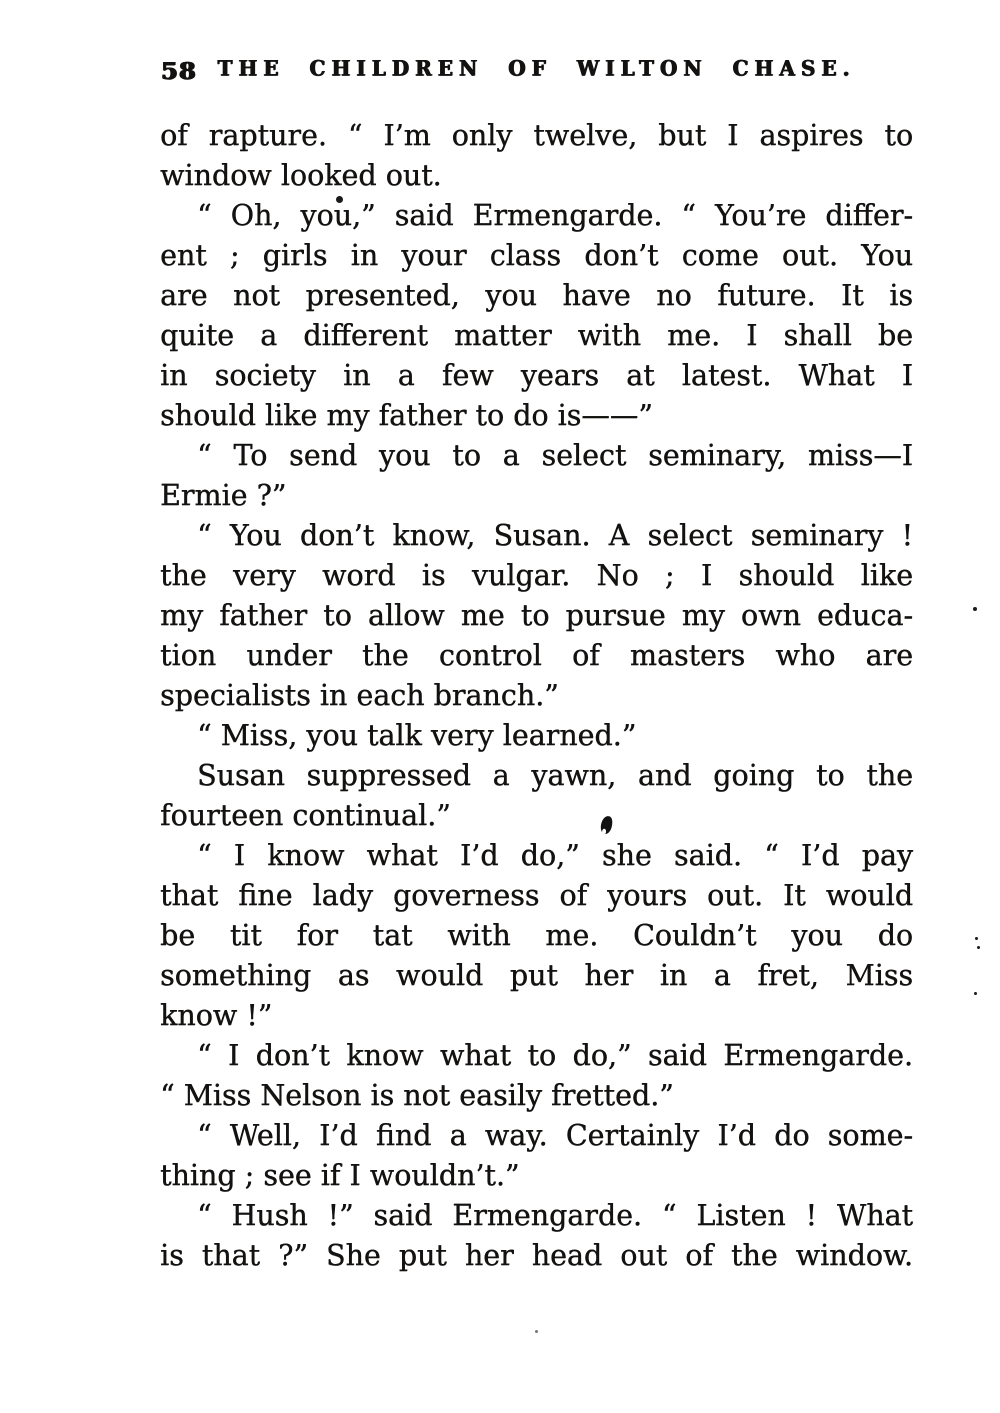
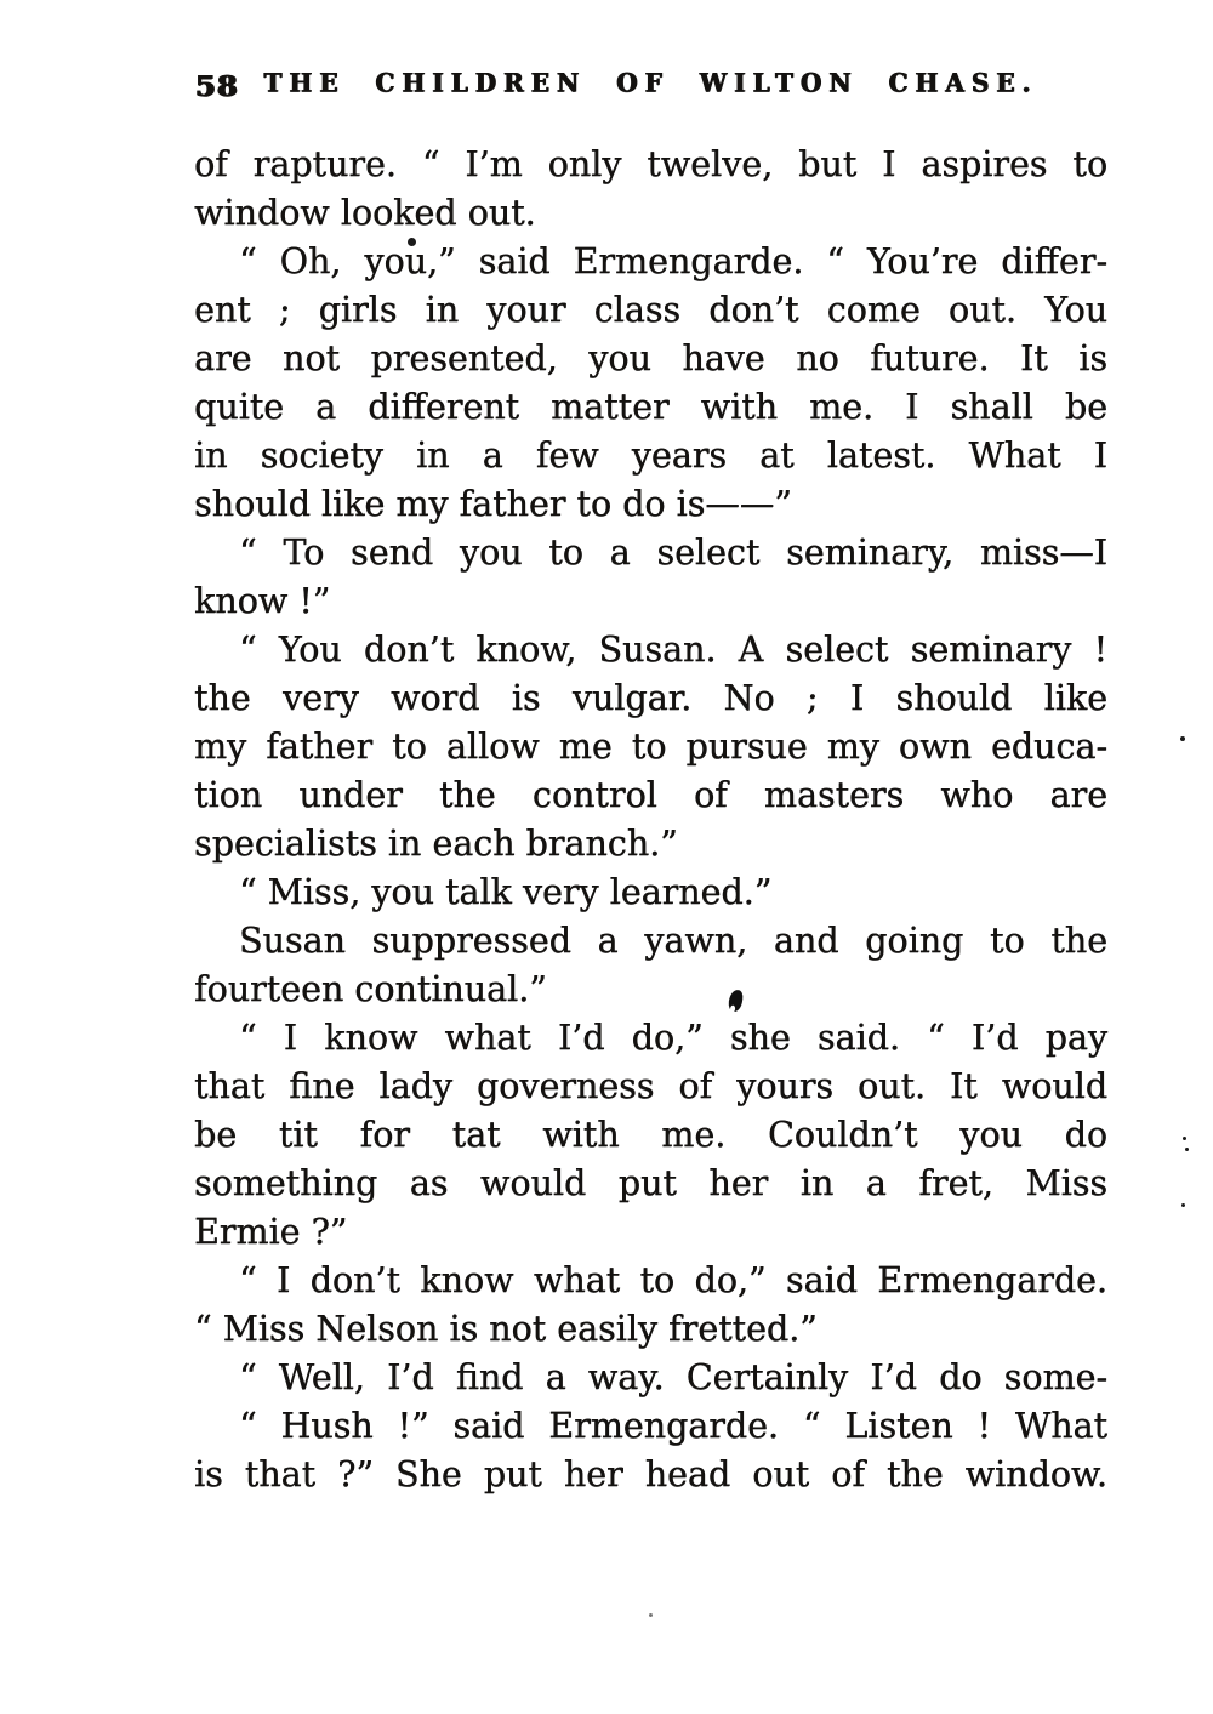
  58
  THE CHILDREN OF WILTON CHASE.
  of rapture. “ I’m only twelve, but I aspires to
  window looked out.
  “ Oh, you,” said Ermengarde. “ You’re differ-
  ent ; girls in your class don’t come out. You
  are not presented, you have no future. It is
  quite a different matter with me. I shall be
  in society in a few years at latest. What I
  should like my father to do is——”
  “ To send you to a select seminary, miss—I
- Ermie ?”
+ know !”
  “ You don’t know, Susan. A select seminary !
  the very word is vulgar. No ; I should like
  my father to allow me to pursue my own educa-
  tion under the control of masters who are
  specialists in each branch.”
  “ Miss, you talk very learned.”
  Susan suppressed a yawn, and going to the
  fourteen continual.”
  “ I know what I’d do,” she said. “ I’d pay
  that fine lady governess of yours out. It would
  be tit for tat with me. Couldn’t you do
  something as would put her in a fret, Miss
- know !”
+ Ermie ?”
  “ I don’t know what to do,” said Ermengarde.
  “ Miss Nelson is not easily fretted.”
  “ Well, I’d find a way. Certainly I’d do some-
- thing ; see if I wouldn’t.”
  “ Hush !” said Ermengarde. “ Listen ! What
  is that ?” She put her head out of the window.
